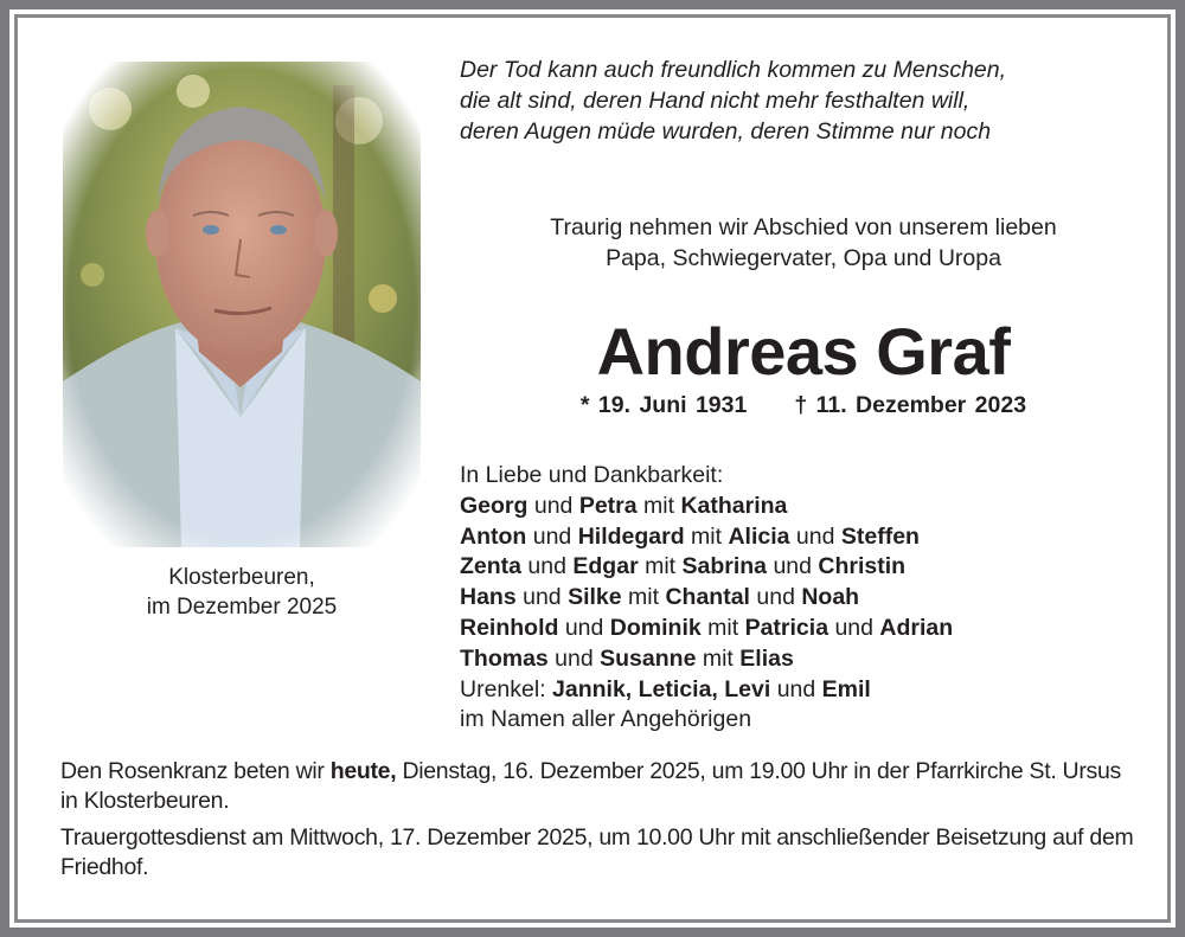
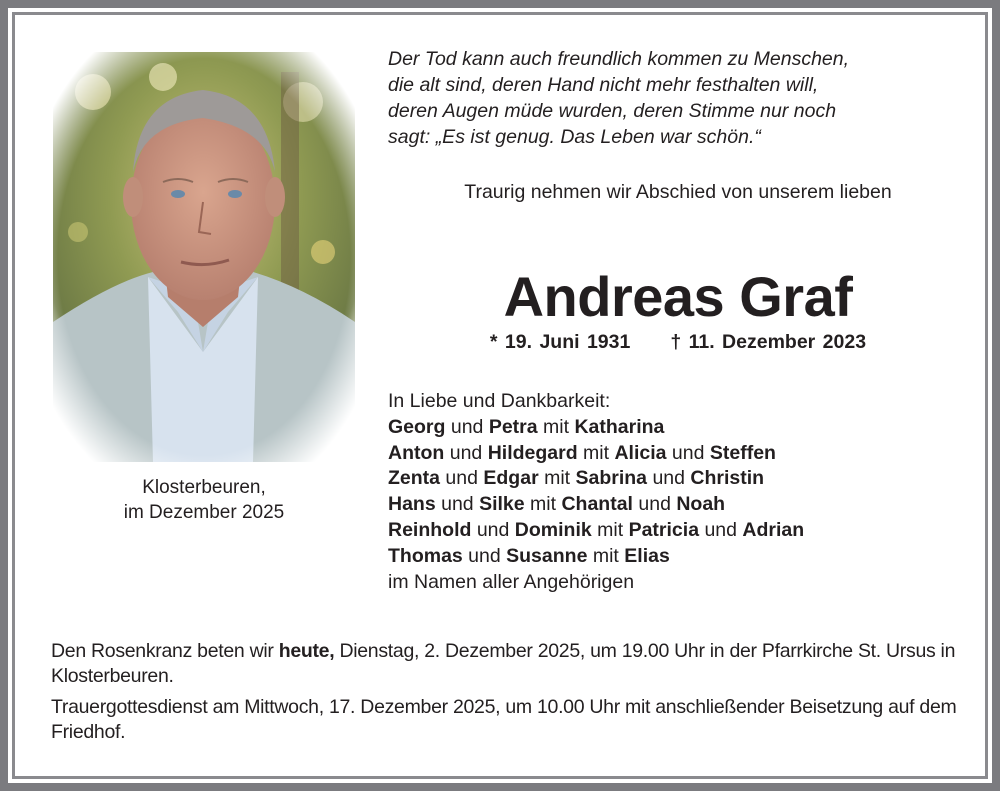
  Klosterbeuren,
  im Dezember 2025
  Der Tod kann auch freundlich kommen zu Menschen,
  die alt sind, deren Hand nicht mehr festhalten will,
  deren Augen müde wurden, deren Stimme nur noch
+ sagt: „Es ist genug. Das Leben war schön.“
  Traurig nehmen wir Abschied von unserem lieben
- Papa, Schwiegervater, Opa und Uropa
  Andreas Graf
  * 19. Juni 1931 † 11. Dezember 2023
  In Liebe und Dankbarkeit:
  Georg und Petra mit Katharina
  Anton und Hildegard mit Alicia und Steffen
  Zenta und Edgar mit Sabrina und Christin
  Hans und Silke mit Chantal und Noah
  Reinhold und Dominik mit Patricia und Adrian
  Thomas und Susanne mit Elias
- Urenkel: Jannik, Leticia, Levi und Emil
  im Namen aller Angehörigen
- Den Rosenkranz beten wir heute, Dienstag, 16. Dezember 2025, um 19.00 Uhr in der Pfarrkirche St. Ursus in Klosterbeuren.
+ Den Rosenkranz beten wir heute, Dienstag, 2. Dezember 2025, um 19.00 Uhr in der Pfarrkirche St. Ursus in Klosterbeuren.
  Trauergottesdienst am Mittwoch, 17. Dezember 2025, um 10.00 Uhr mit anschließender Beisetzung auf dem Friedhof.
